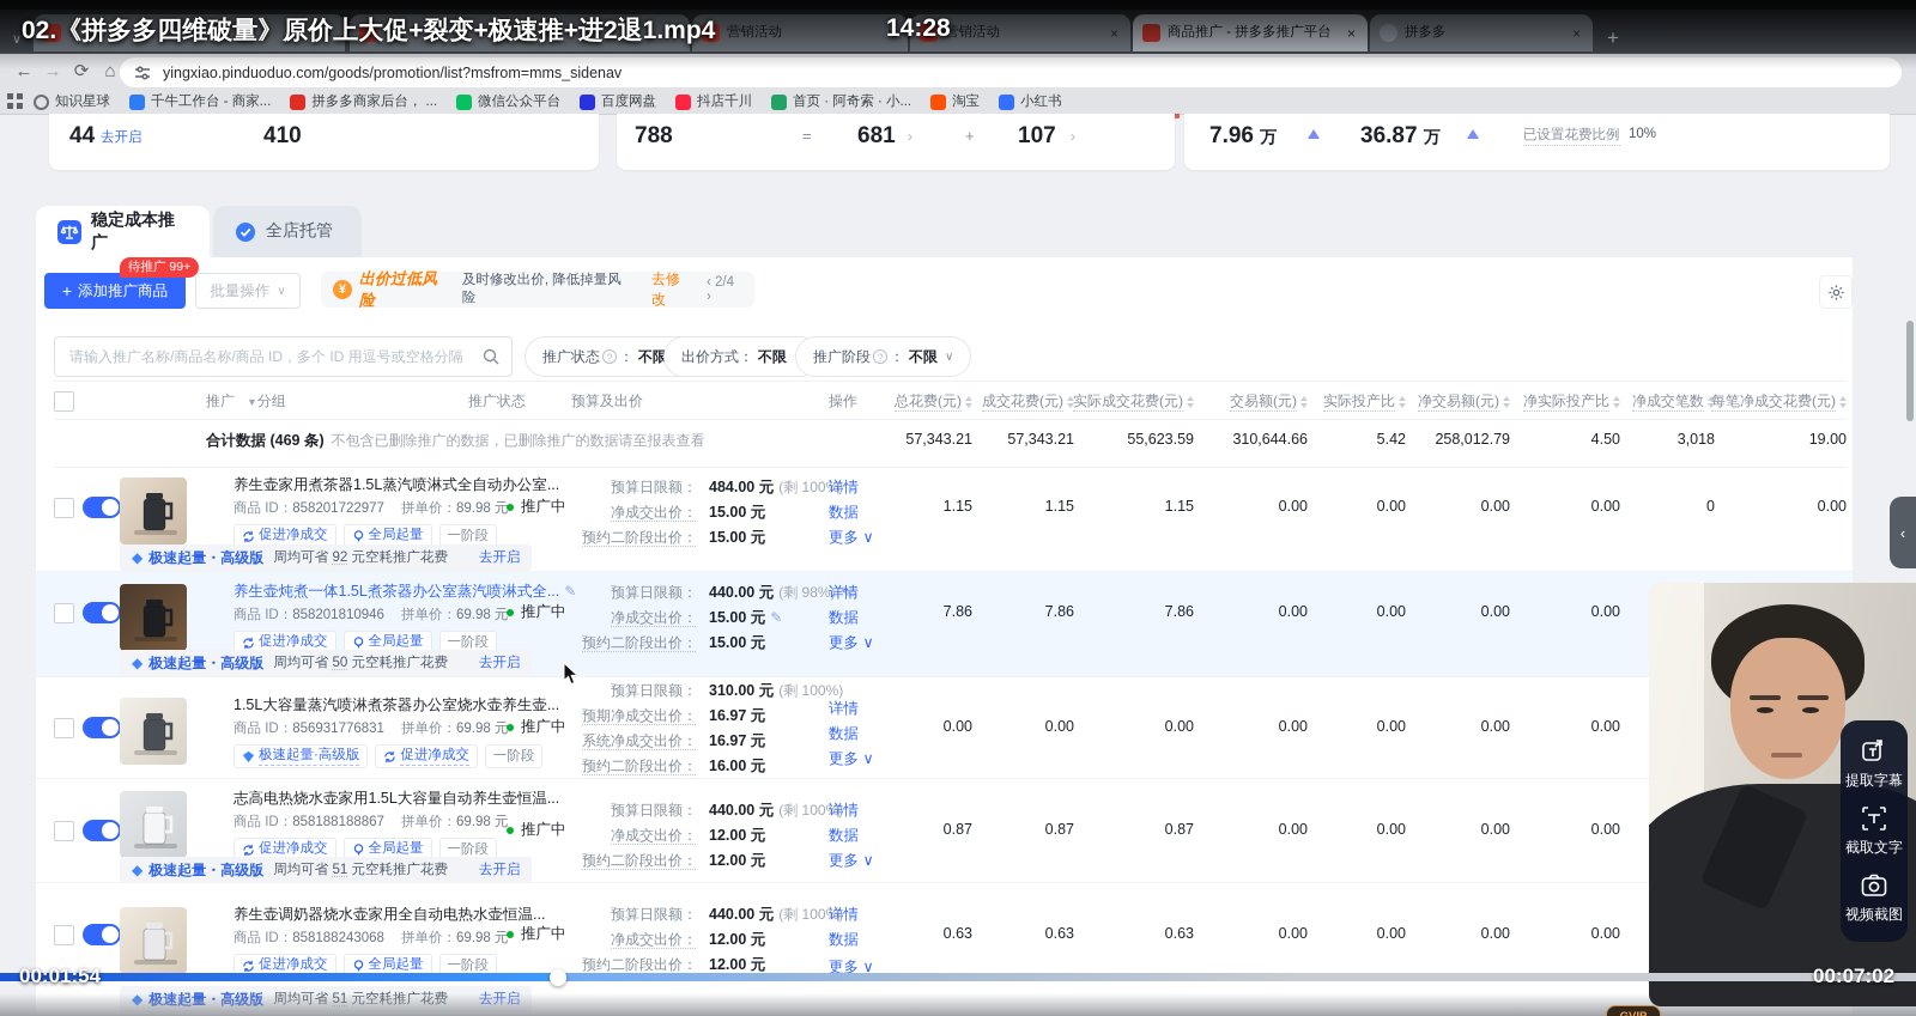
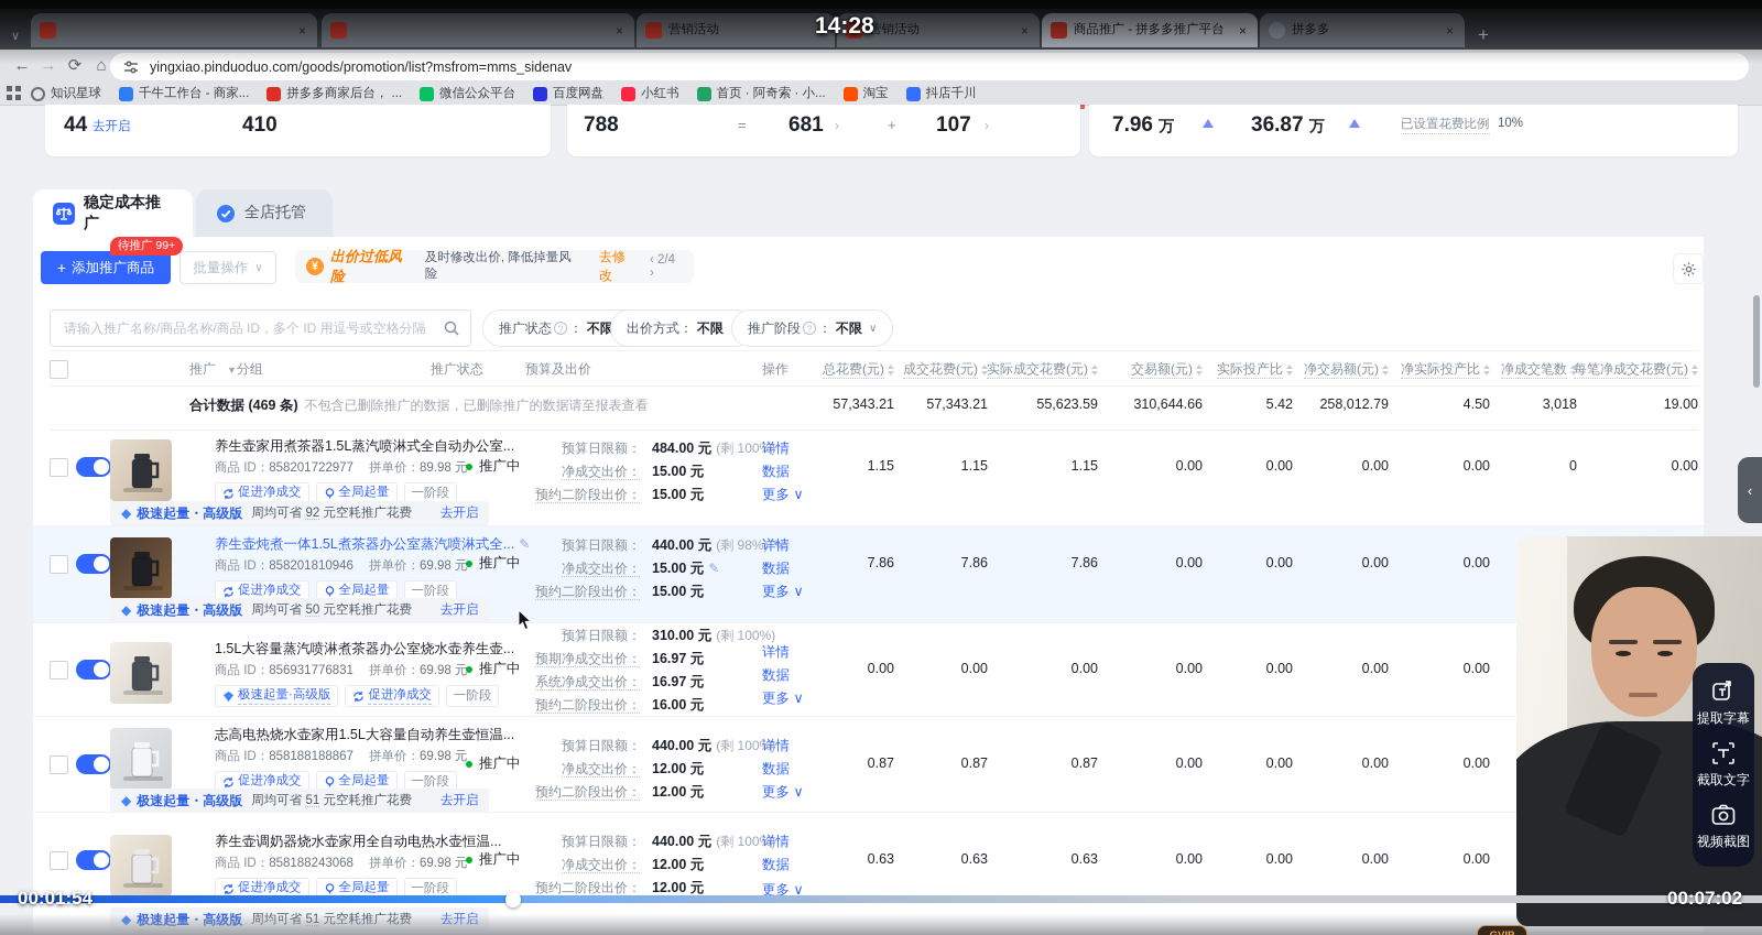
  ←
  →
  ⟳
  ⌂
  yingxiao.pinduoduo.com/goods/promotion/list?msfrom=mms_sidenav
  知识星球
  千牛工作台 - 商家...
  拼多多商家后台， ...
  微信公众平台
  百度网盘
- 抖店千川
+ 小红书
  首页 · 阿奇索 · 小...
  淘宝
- 小红书
+ 抖店千川
  44
  去开启
  410
  788
  =
  681
  ›
  +
  107
  ›
  7.96 万
  36.87 万
  已设置花费比例
  10%
  稳定成本推广
  全店托管
  待推广 99+
  +
  添加推广商品
  批量操作
  ∨
  ¥
  出价过低风险
  及时修改出价, 降低掉量风险
  去修改
  ‹ 2/4 ›
  请输入推广名称/商品名称/商品 ID，多个 ID 用逗号或空格分隔
  推广状态
  ?
  ：
  不限
  出价方式
  ：
  不限
  推广阶段
  ?
  ：
  不限
  ∨
  推广
  ▼分组
  推广状态
  预算及出价
  操作
  总花费(元)
  成交花费(元)
  实际成交花费(元)
  交易额(元)
  实际投产比
  净交易额(元)
  净实际投产比
  净成交笔数
  每笔净成交花费(元)
  合计数据 (469 条) 不包含已删除推广的数据，已删除推广的数据请至报表查看
  57,343.21
  57,343.21
  55,623.59
  310,644.66
  5.42
  258,012.79
  4.50
  3,018
  19.00
  养生壶家用煮茶器1.5L蒸汽喷淋式全自动办公室...
  商品 ID：858201722977 拼单价：89.98 元
  促进净成交
  全局起量
  一阶段
  推广中
  预算日限额： 484.00 元 (剩 100%)
  净成交出价： 15.00 元
  预约二阶段出价： 15.00 元
  详情
  数据
  更多 ∨
  1.15
  1.15
  1.15
  0.00
  0.00
  0.00
  0.00
  0
  0.00
  ◆
  极速起量・高级版
  周均可省 92 元空耗推广花费
  去开启
  养生壶炖煮一体1.5L煮茶器办公室蒸汽喷淋式全... ✎
  商品 ID：858201810946 拼单价：69.98 元
  促进净成交
  全局起量
  一阶段
  推广中
  预算日限额： 440.00 元 (剩 98%) ✎
  净成交出价： 15.00 元 ✎
  预约二阶段出价： 15.00 元
  详情
  数据
  更多 ∨
  7.86
  7.86
  7.86
  0.00
  0.00
  0.00
  0.00
  ◆
  极速起量・高级版
  周均可省 50 元空耗推广花费
  去开启
  1.5L大容量蒸汽喷淋煮茶器办公室烧水壶养生壶...
  商品 ID：856931776831 拼单价：69.98 元
  极速起量·高级版
  促进净成交
  一阶段
  推广中
  预算日限额： 310.00 元 (剩 100%)
  预期净成交出价： 16.97 元
  系统净成交出价： 16.97 元
  预约二阶段出价： 16.00 元
  详情
  数据
  更多 ∨
  0.00
  0.00
  0.00
  0.00
  0.00
  0.00
  0.00
  志高电热烧水壶家用1.5L大容量自动养生壶恒温...
  商品 ID：858188188867 拼单价：69.98 元
  促进净成交
  全局起量
  一阶段
  推广中
  预算日限额： 440.00 元 (剩 100%)
  净成交出价： 12.00 元
  预约二阶段出价： 12.00 元
  详情
  数据
  更多 ∨
  0.87
  0.87
  0.87
  0.00
  0.00
  0.00
  0.00
  ◆
  极速起量・高级版
  周均可省 51 元空耗推广花费
  去开启
  养生壶调奶器烧水壶家用全自动电热水壶恒温...
  商品 ID：858188243068 拼单价：69.98 元
  促进净成交
  全局起量
  一阶段
  推广中
  预算日限额： 440.00 元 (剩 100%)
  净成交出价： 12.00 元
  预约二阶段出价： 12.00 元
  详情
  数据
  更多 ∨
  0.63
  0.63
  0.63
  0.00
  0.00
  0.00
  0.00
  ‹
- 02.《拼多多四维破量》原价上大促+裂变+极速推+进2退1.mp4
  14:28
  提取字幕
  截取文字
  视频截图
  00:01:54
  00:07:02
